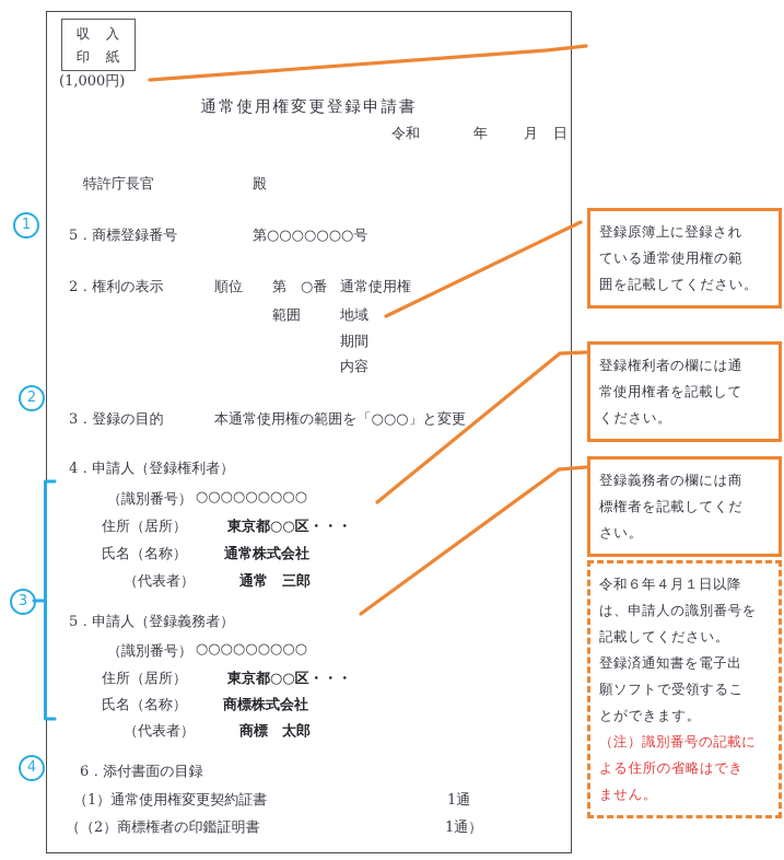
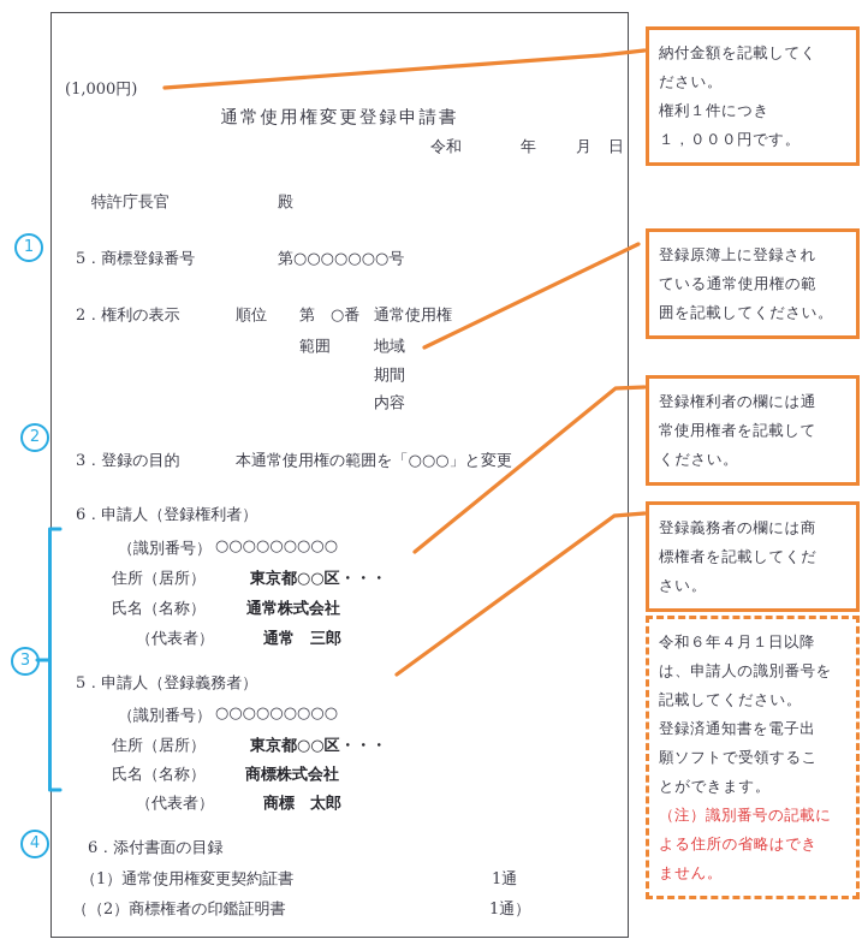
- 収 入
- 印 紙
  (1,000円)
  通常使用権変更登録申請書
  令和
  年
  月
  日
  特許庁長官
  殿
  5．商標登録番号
  第○○○○○○○号
  2．権利の表示
  順位
  第 ○番
  通常使用権
  範囲
  地域
  期間
  内容
  3．登録の目的
  本通常使用権の範囲を「○○○」と変更
- 4．申請人（登録権利者）
+ 6．申請人（登録権利者）
  （識別番号）
  ○○○○○○○○○
  住所（居所）
  東京都○○区・・・
  氏名（名称）
  通常株式会社
  （代表者）
  通常 三郎
  5．申請人（登録義務者）
  （識別番号）
  ○○○○○○○○○
  住所（居所）
  東京都○○区・・・
  氏名（名称）
  商標株式会社
  （代表者）
  商標 太郎
  6．添付書面の目録
  （1）通常使用権変更契約証書
  1通
  （（2）商標権者の印鑑証明書
  1通）
  1
  2
  3
  4
+ 納付金額を記載してく
+ ださい。
+ 権利１件につき
+ １，０００円です。
  登録原簿上に登録され
  ている通常使用権の範
  囲を記載してください。
  登録権利者の欄には通
  常使用権者を記載して
  ください。
  登録義務者の欄には商
  標権者を記載してくだ
  さい。
  令和６年４月１日以降
  は、申請人の識別番号を
  記載してください。
  登録済通知書を電子出
  願ソフトで受領するこ
  とができます。
  （注）識別番号の記載に
  よる住所の省略はでき
  ません。
